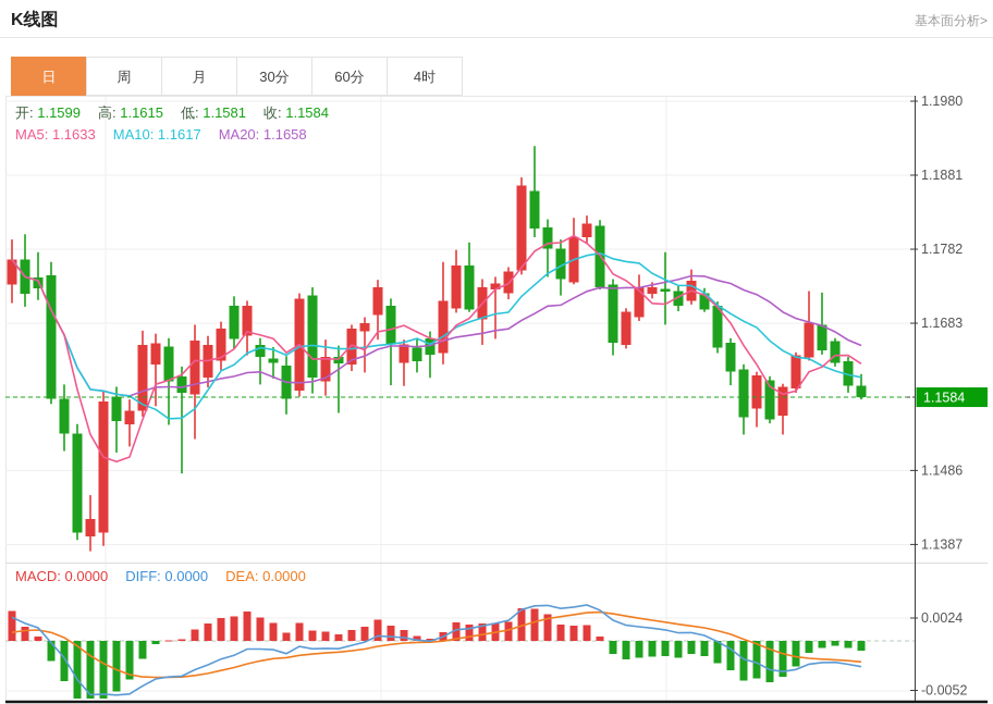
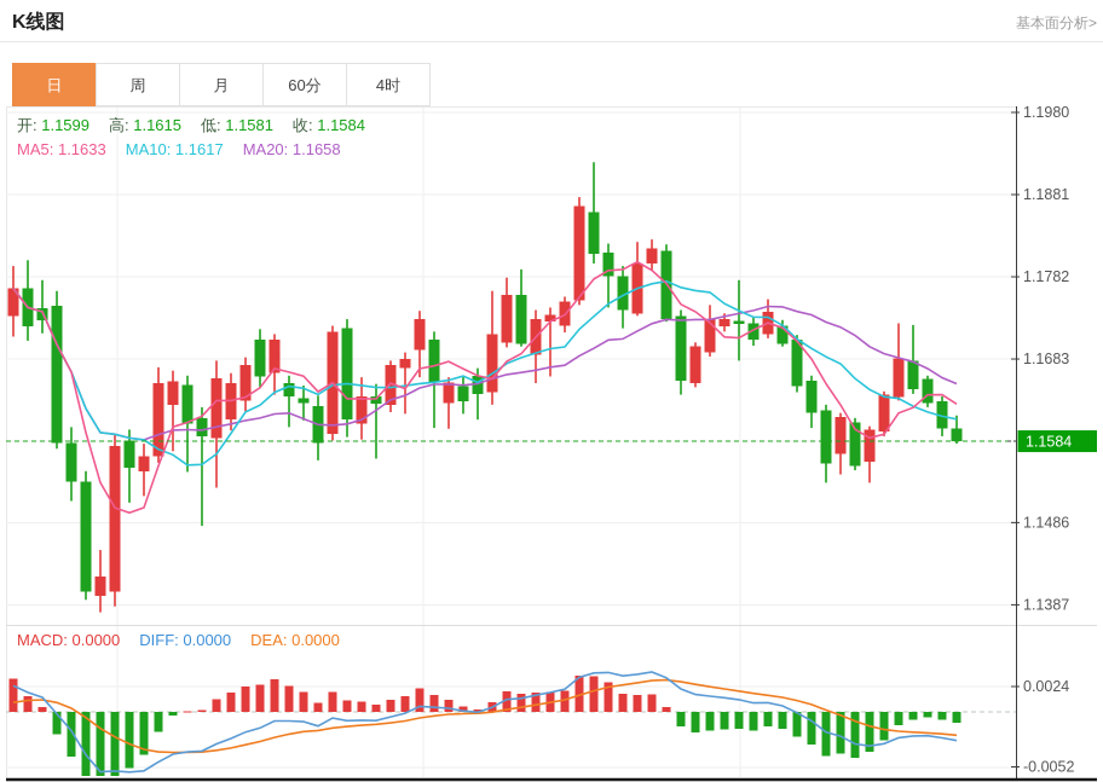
  K线图
  基本面分析>
  日
  周
  月
- 30分
  60分
  4时
  1.1980
  1.1881
  1.1782
  1.1683
  1.1486
  1.1387
  0.0024
  -0.0052
  1.1584
  开: 1.1599 高: 1.1615 低: 1.1581 收: 1.1584
  MA5: 1.1633 MA10: 1.1617 MA20: 1.1658
  MACD: 0.0000 DIFF: 0.0000 DEA: 0.0000
